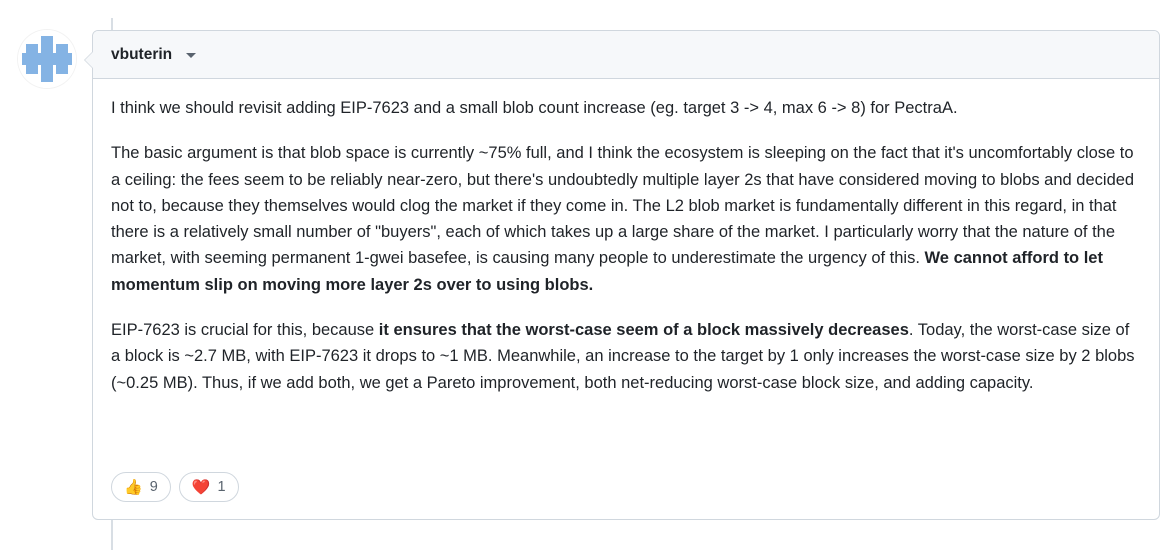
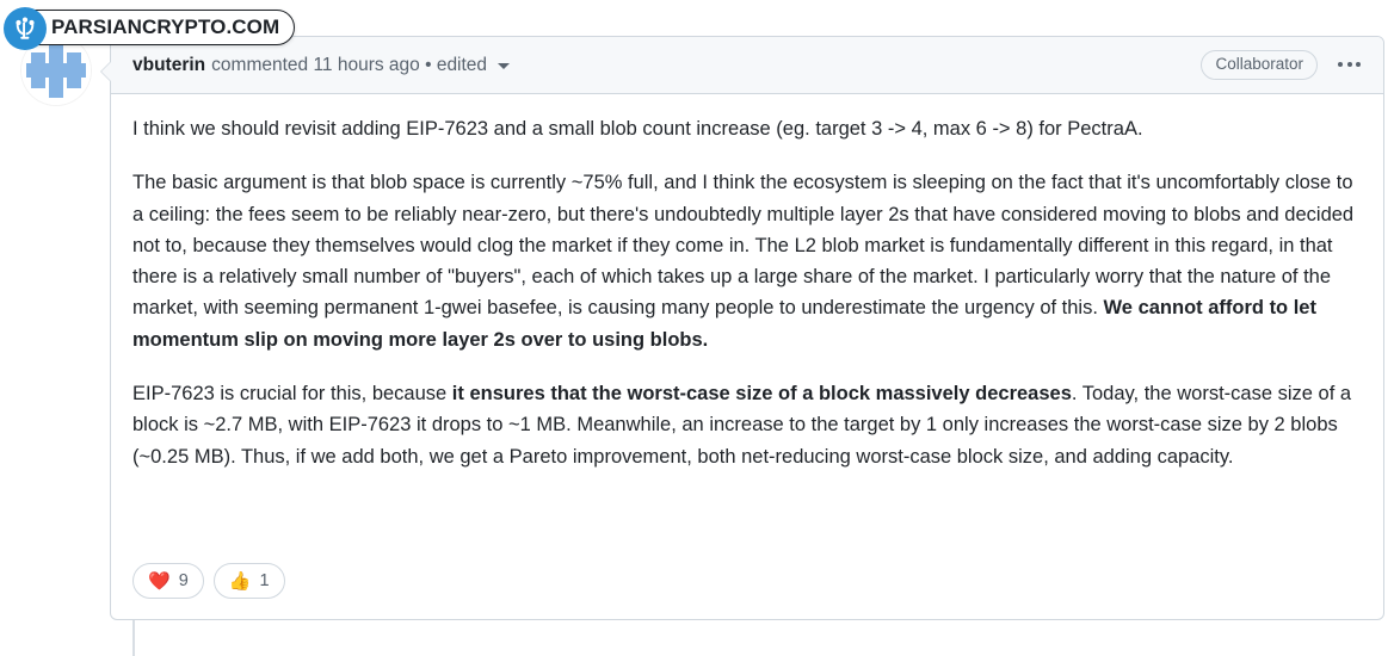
  vbuterin
+ commented 11 hours ago • edited
+ Collaborator
  I think we should revisit adding EIP-7623 and a small blob count increase (eg. target 3 -> 4, max 6 -> 8) for PectraA.
  The basic argument is that blob space is currently ~75% full, and I think the ecosystem is sleeping on the fact that it's uncomfortably close to a ceiling: the fees seem to be reliably near-zero, but there's undoubtedly multiple layer 2s that have considered moving to blobs and decided not to, because they themselves would clog the market if they come in. The L2 blob market is fundamentally different in this regard, in that there is a relatively small number of "buyers", each of which takes up a large share of the market. I particularly worry that the nature of the market, with seeming permanent 1-gwei basefee, is causing many people to underestimate the urgency of this. We cannot afford to let momentum slip on moving more layer 2s over to using blobs.
- EIP-7623 is crucial for this, because it ensures that the worst-case seem of a block massively decreases. Today, the worst-case size of a block is ~2.7 MB, with EIP-7623 it drops to ~1 MB. Meanwhile, an increase to the target by 1 only increases the worst-case size by 2 blobs (~0.25 MB). Thus, if we add both, we get a Pareto improvement, both net-reducing worst-case block size, and adding capacity.
+ EIP-7623 is crucial for this, because it ensures that the worst-case size of a block massively decreases. Today, the worst-case size of a block is ~2.7 MB, with EIP-7623 it drops to ~1 MB. Meanwhile, an increase to the target by 1 only increases the worst-case size by 2 blobs (~0.25 MB). Thus, if we add both, we get a Pareto improvement, both net-reducing worst-case block size, and adding capacity.
- 👍
+ ❤️
  9
- ❤️
+ 👍
  1
+ PARSIANCRYPTO.COM
